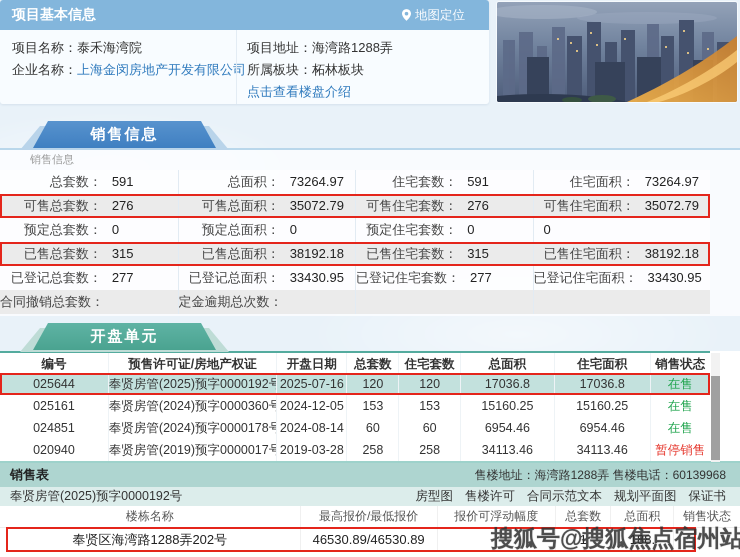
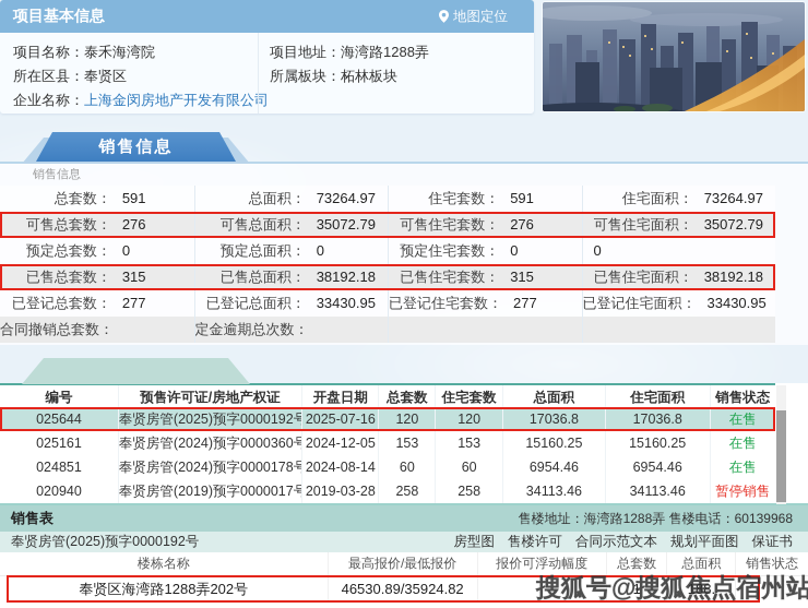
  项目基本信息
  地图定位
  项目名称：泰禾海湾院
+ 所在区县：奉贤区
  企业名称：上海金闵房地产开发有限公司
  项目地址：海湾路1288弄
  所属板块：柘林板块
- 点击查看楼盘介绍
  销售信息
  销售信息
  总套数：
  591
  总面积：
  73264.97
  住宅套数：
  591
  住宅面积：
  73264.97
  可售总套数：
  276
  可售总面积：
  35072.79
  可售住宅套数：
  276
  可售住宅面积：
  35072.79
  预定总套数：
  0
  预定总面积：
  0
  预定住宅套数：
  0
  0
  已售总套数：
  315
  已售总面积：
  38192.18
  已售住宅套数：
  315
  已售住宅面积：
  38192.18
  已登记总套数：
  277
  已登记总面积：
  33430.95
  已登记住宅套数：
  277
  已登记住宅面积：
  33430.95
  合同撤销总套数：
  定金逾期总次数：
- 开盘单元
  编号
  预售许可证/房地产权证
  开盘日期
  总套数
  住宅套数
  总面积
  住宅面积
  销售状态
  025644
  奉贤房管(2025)预字0000192号
  2025-07-16
  120
  120
  17036.8
  17036.8
  在售
  025161
  奉贤房管(2024)预字0000360号
  2024-12-05
  153
  153
  15160.25
  15160.25
  在售
  024851
  奉贤房管(2024)预字0000178号
  2024-08-14
  60
  60
  6954.46
  6954.46
  在售
  020940
  奉贤房管(2019)预字0000017号
  2019-03-28
  258
  258
  34113.46
  34113.46
  暂停销售
  销售表
  售楼地址：海湾路1288弄 售楼电话：60139968
  奉贤房管(2025)预字0000192号
  房型图
  售楼许可
  合同示范文本
  规划平面图
  保证书
  楼栋名称
  最高报价/最低报价
  报价可浮动幅度
  总套数
  总面积
  销售状态
  奉贤区海湾路1288弄202号
- 46530.89/46530.89
+ 46530.89/35924.82
  1
  188.
  搜狐号@搜狐焦点宿州站
